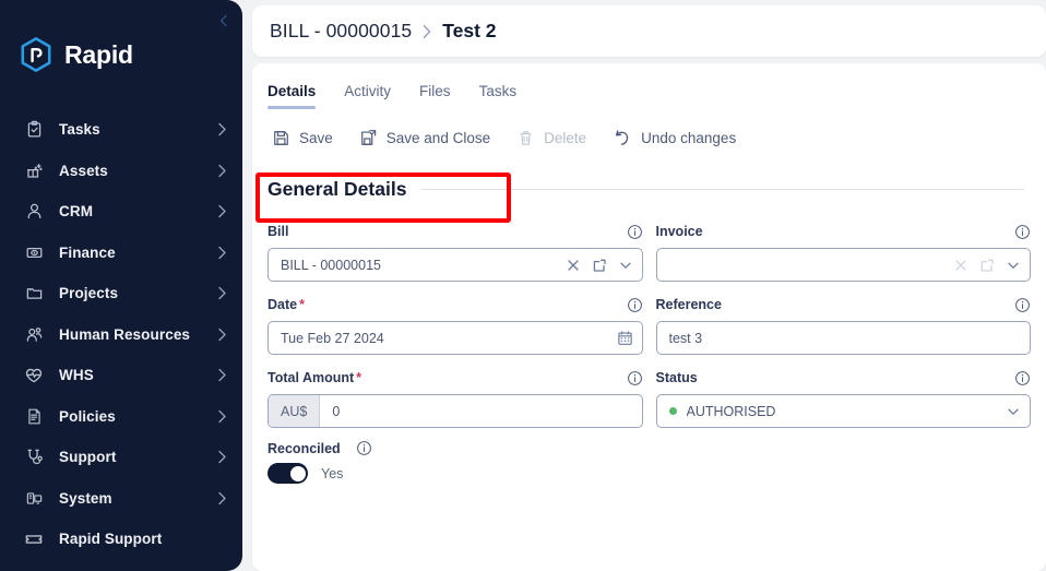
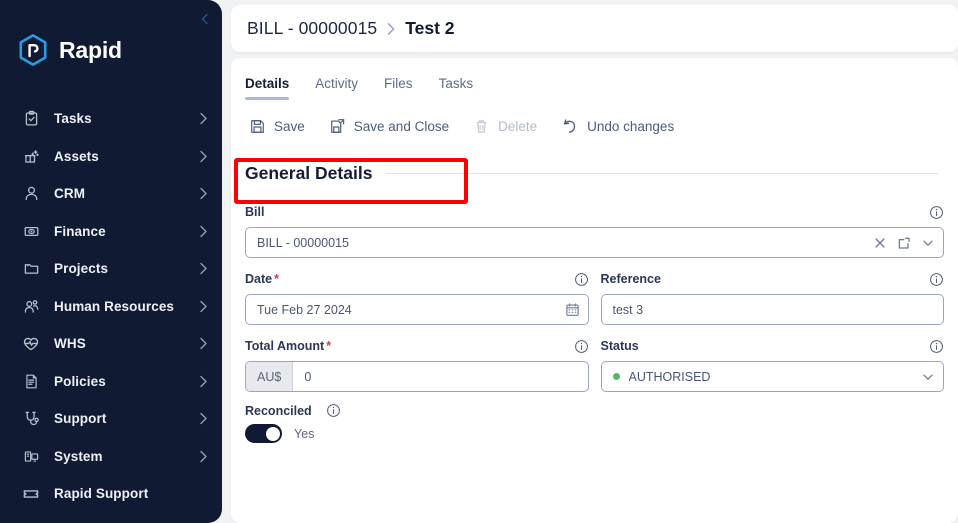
  Rapid
  Tasks
  Assets
  CRM
  Finance
  Projects
  Human Resources
  WHS
  Policies
  Support
  System
  Rapid Support
  BILL - 00000015
  Test 2
  Details
  Activity
  Files
  Tasks
  Save
  Save and Close
  Delete
  Undo changes
  General Details
  Bill
  BILL - 00000015
- Invoice
  Date *
  Tue Feb 27 2024
  Reference
  test 3
  Total Amount *
  AU$
  0
  Status
  AUTHORISED
  Reconciled
  Yes
